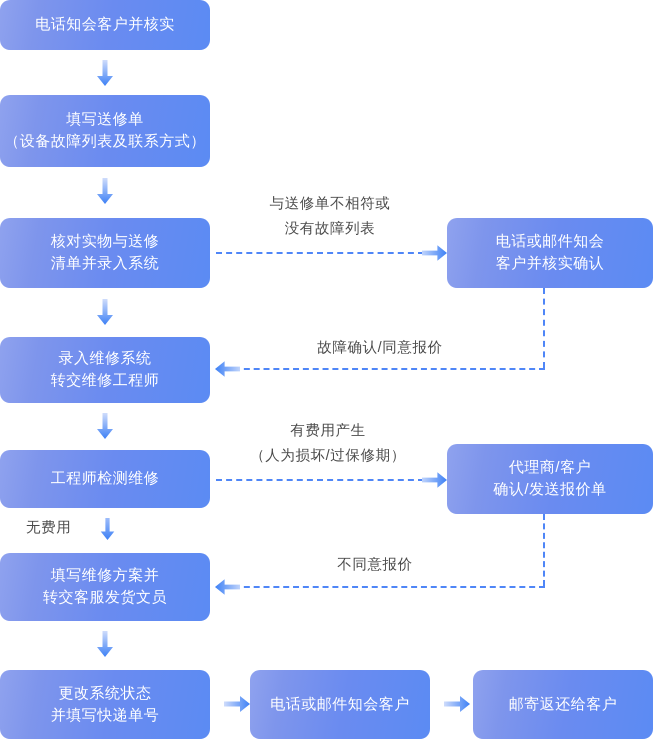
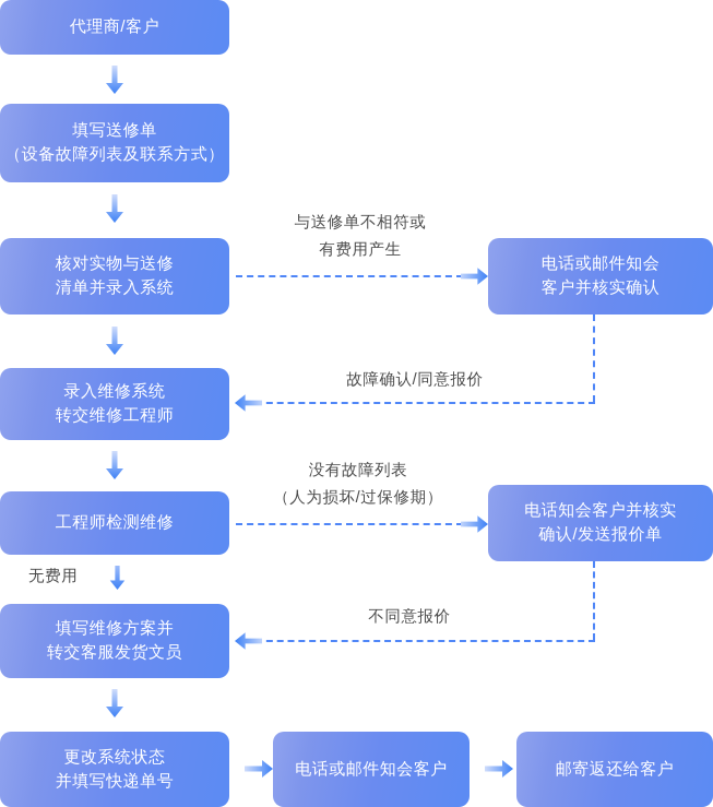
- 电话知会客户并核实
+ 代理商/客户
  填写送修单
  （设备故障列表及联系方式）
  核对实物与送修
  清单并录入系统
  电话或邮件知会
  客户并核实确认
  录入维修系统
  转交维修工程师
  工程师检测维修
- 代理商/客户
+ 电话知会客户并核实
  确认/发送报价单
  填写维修方案并
  转交客服发货文员
  更改系统状态
  并填写快递单号
  电话或邮件知会客户
  邮寄返还给客户
  与送修单不相符或
- 没有故障列表
+ 有费用产生
  故障确认/同意报价
- 有费用产生
+ 没有故障列表
  （人为损坏/过保修期）
  无费用
  不同意报价
